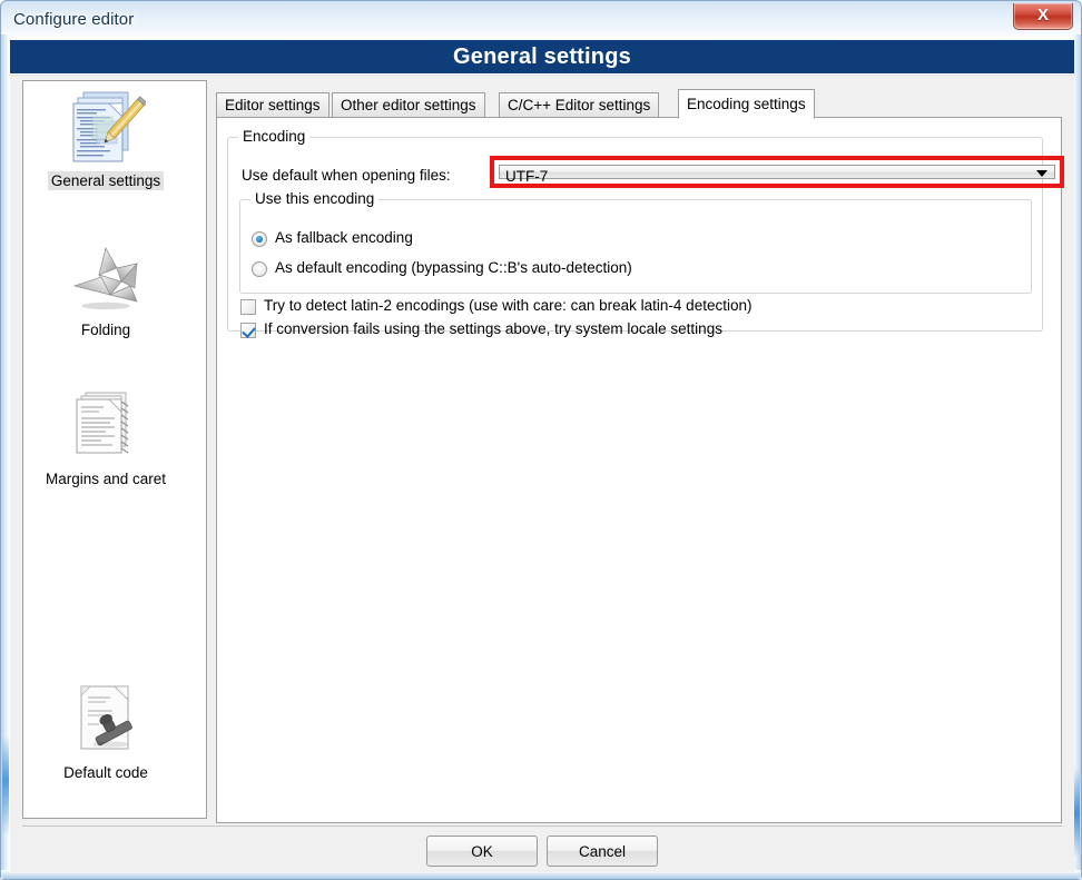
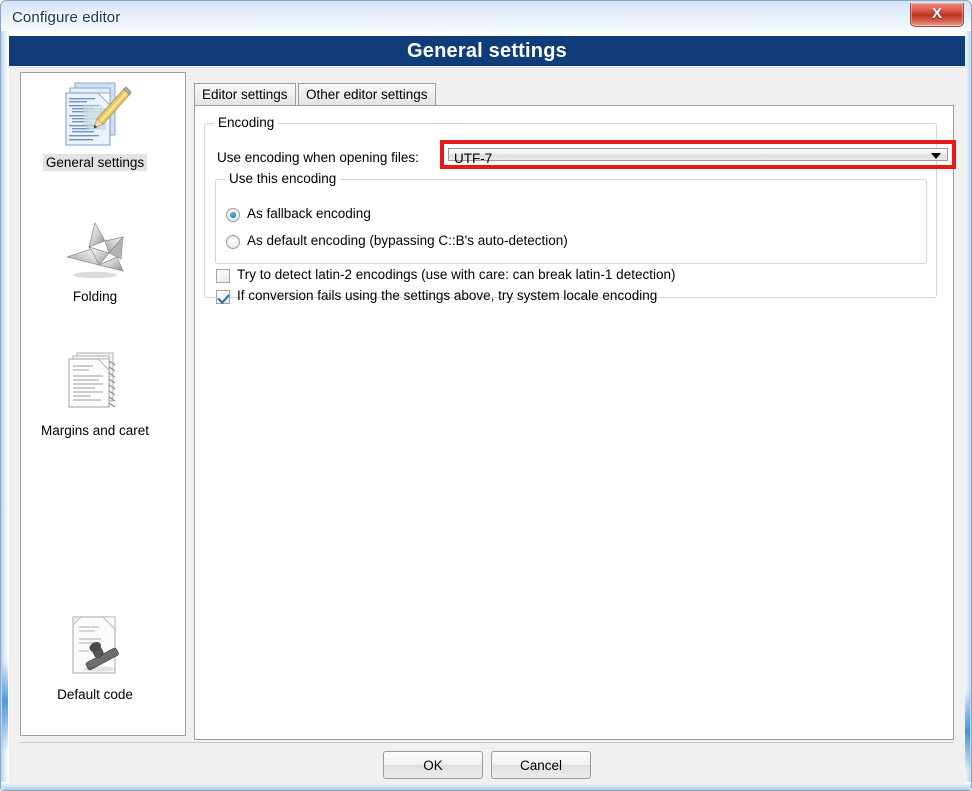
  Configure editor
  X
  General settings
  General settings
  Folding
  Margins and caret
  Default code
  Editor settings
  Other editor settings
- C/C++ Editor settings
- Encoding settings
  Encoding
- Use default when opening files:
+ Use encoding when opening files:
  UTF-7
  Use this encoding
  As fallback encoding
  As default encoding (bypassing C::B's auto-detection)
- Try to detect latin-2 encodings (use with care: can break latin-4 detection)
+ Try to detect latin-2 encodings (use with care: can break latin-1 detection)
- If conversion fails using the settings above, try system locale settings
+ If conversion fails using the settings above, try system locale encoding
  OK
  Cancel
